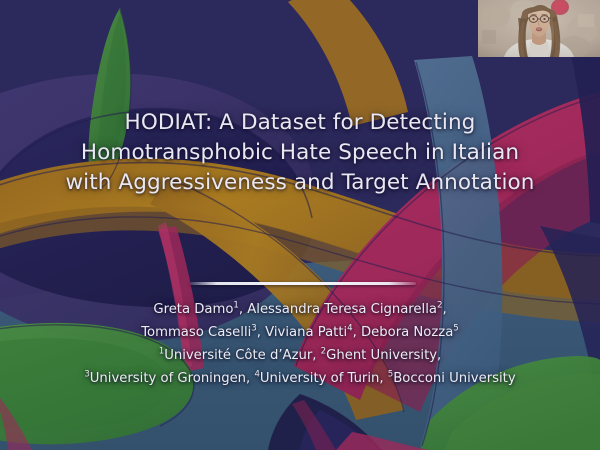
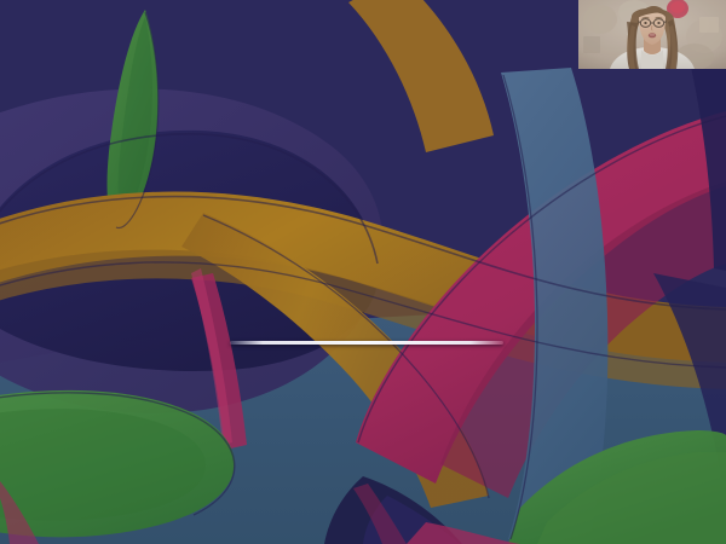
- HODIAT: A Dataset for Detecting
- Homotransphobic Hate Speech in Italian
- with Aggressiveness and Target Annotation
- Greta Damo1, Alessandra Teresa Cignarella2,
- Tommaso Caselli3, Viviana Patti4, Debora Nozza5
- 1Université Côte d’Azur, 2Ghent University,
- 3University of Groningen, 4University of Turin, 5Bocconi University
